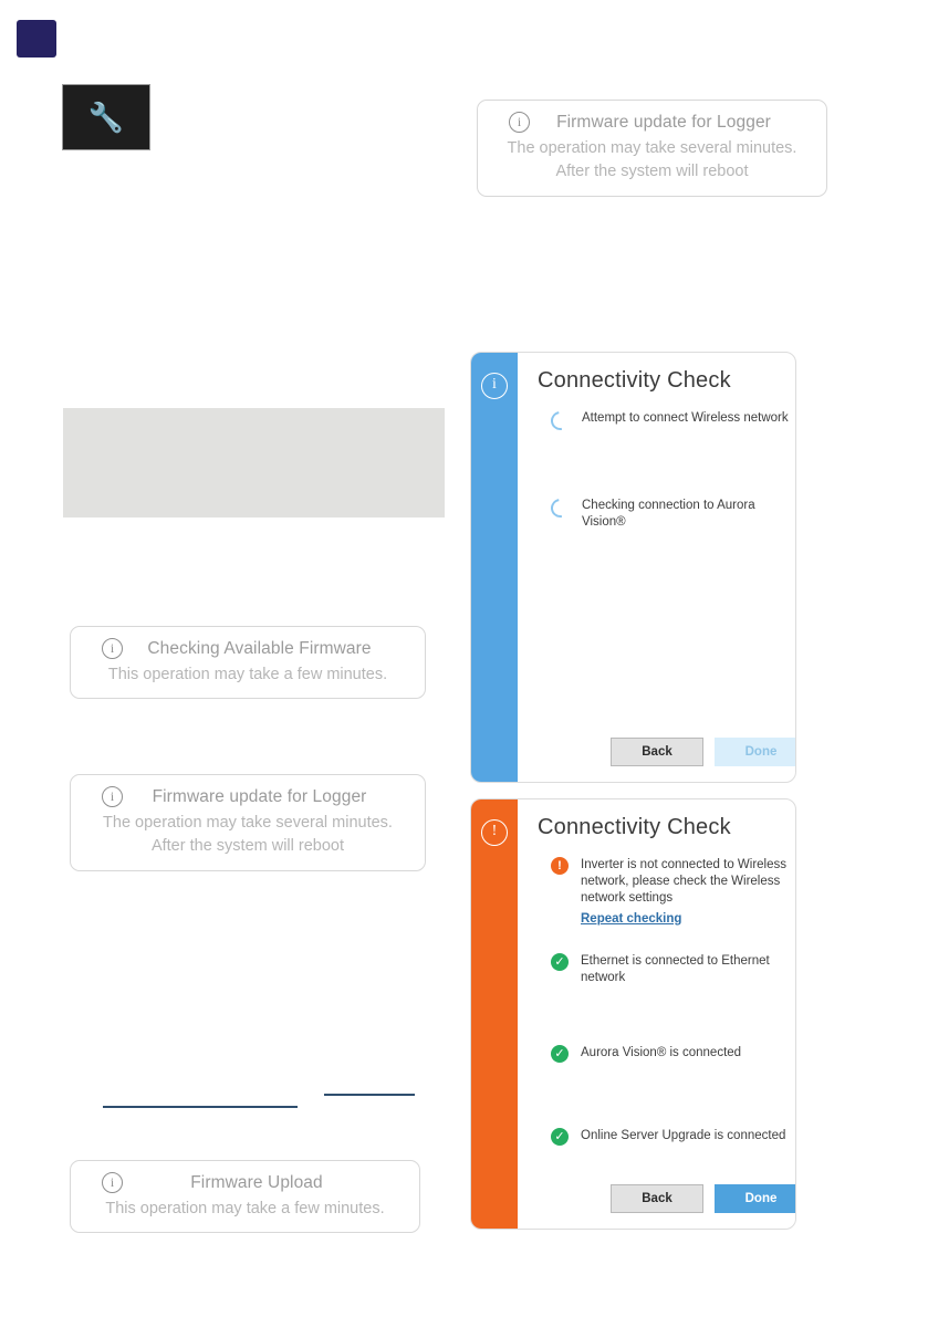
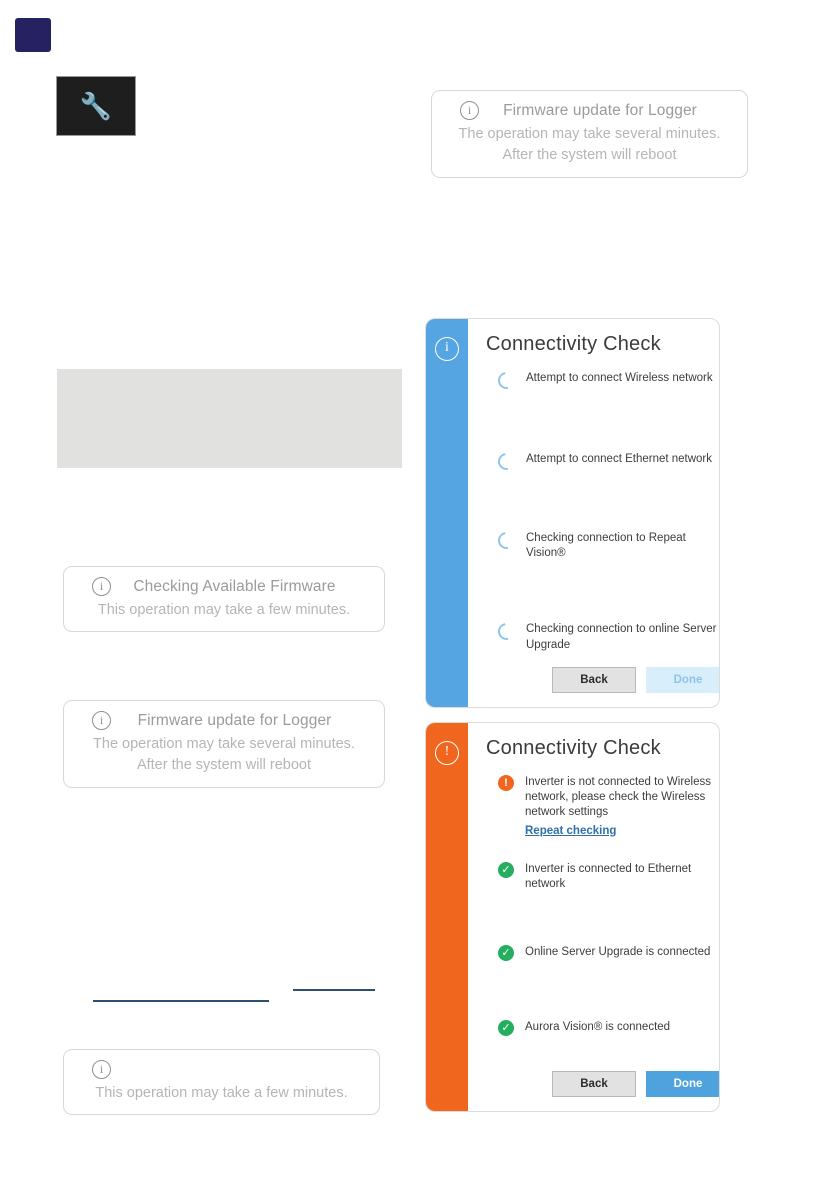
  🔧
  i
  Firmware update for Logger
  The operation may take several minutes.
  After the system will reboot
  i
  Checking Available Firmware
  This operation may take a few minutes.
  i
  Firmware update for Logger
  The operation may take several minutes.
  After the system will reboot
  i
- Firmware Upload
  This operation may take a few minutes.
  i
  Connectivity Check
  Attempt to connect Wireless network
+ Attempt to connect Ethernet network
- Checking connection to Aurora Vision®
+ Checking connection to Repeat Vision®
+ Checking connection to online Server Upgrade
  Back
  Done
  !
  Connectivity Check
  !
  Inverter is not connected to Wireless network, please check the Wireless network settings
  Repeat checking
  ✓
- Ethernet is connected to Ethernet network
+ Inverter is connected to Ethernet network
  ✓
- Aurora Vision® is connected
+ Online Server Upgrade is connected
  ✓
- Online Server Upgrade is connected
+ Aurora Vision® is connected
  Back
  Done
